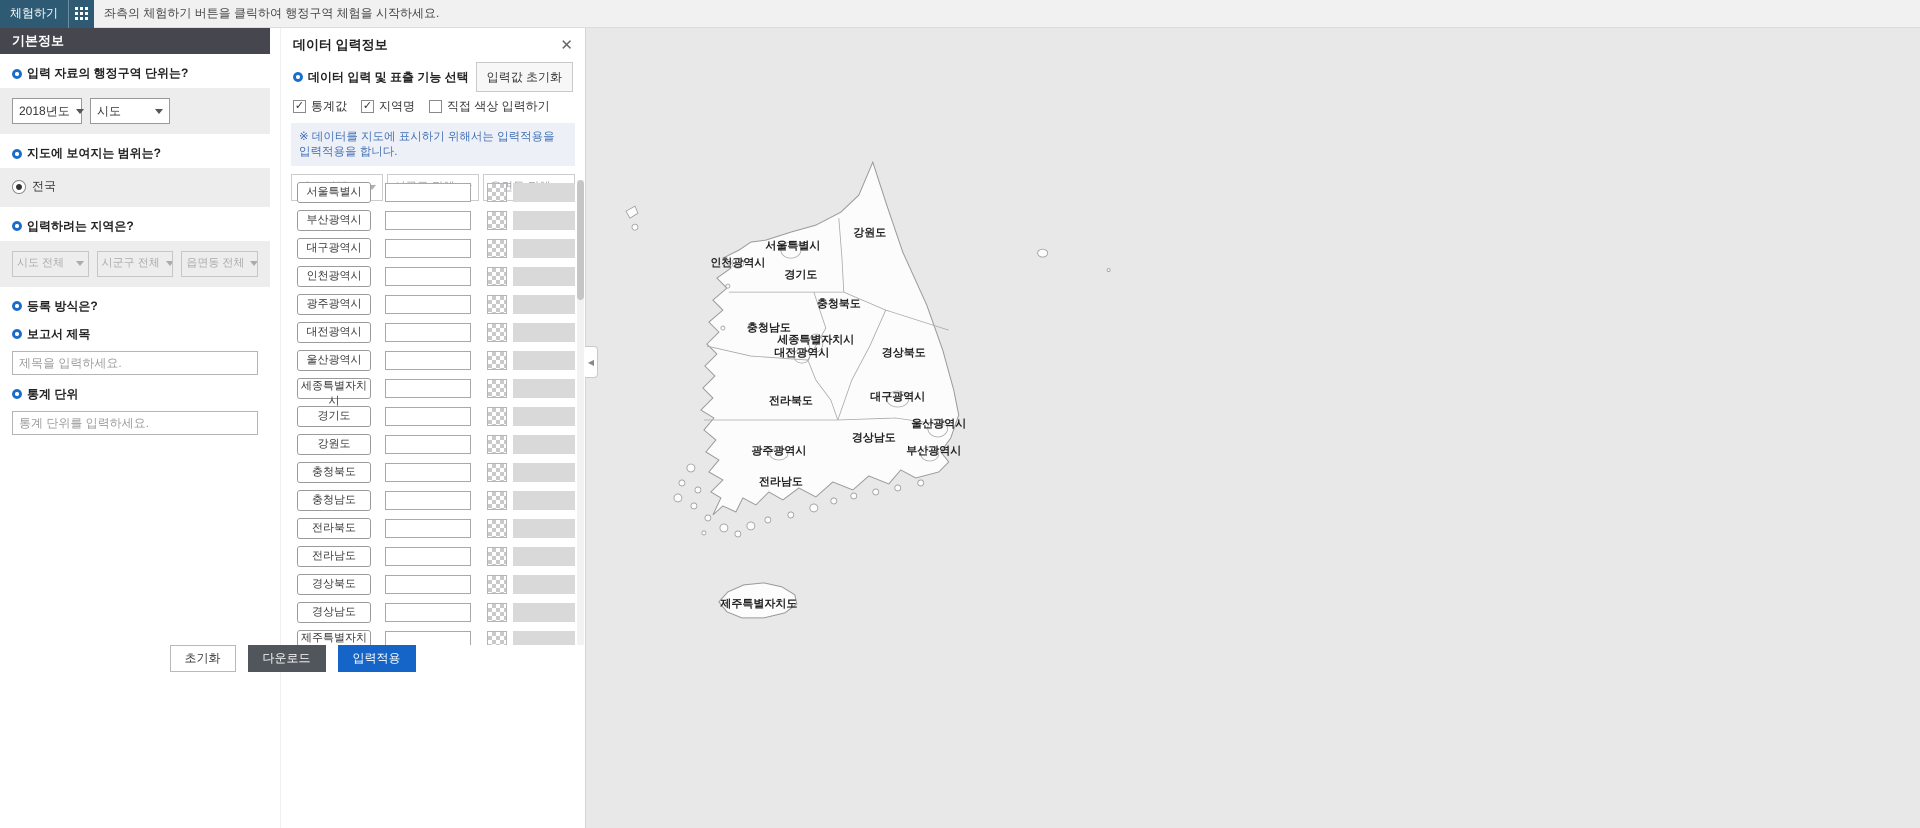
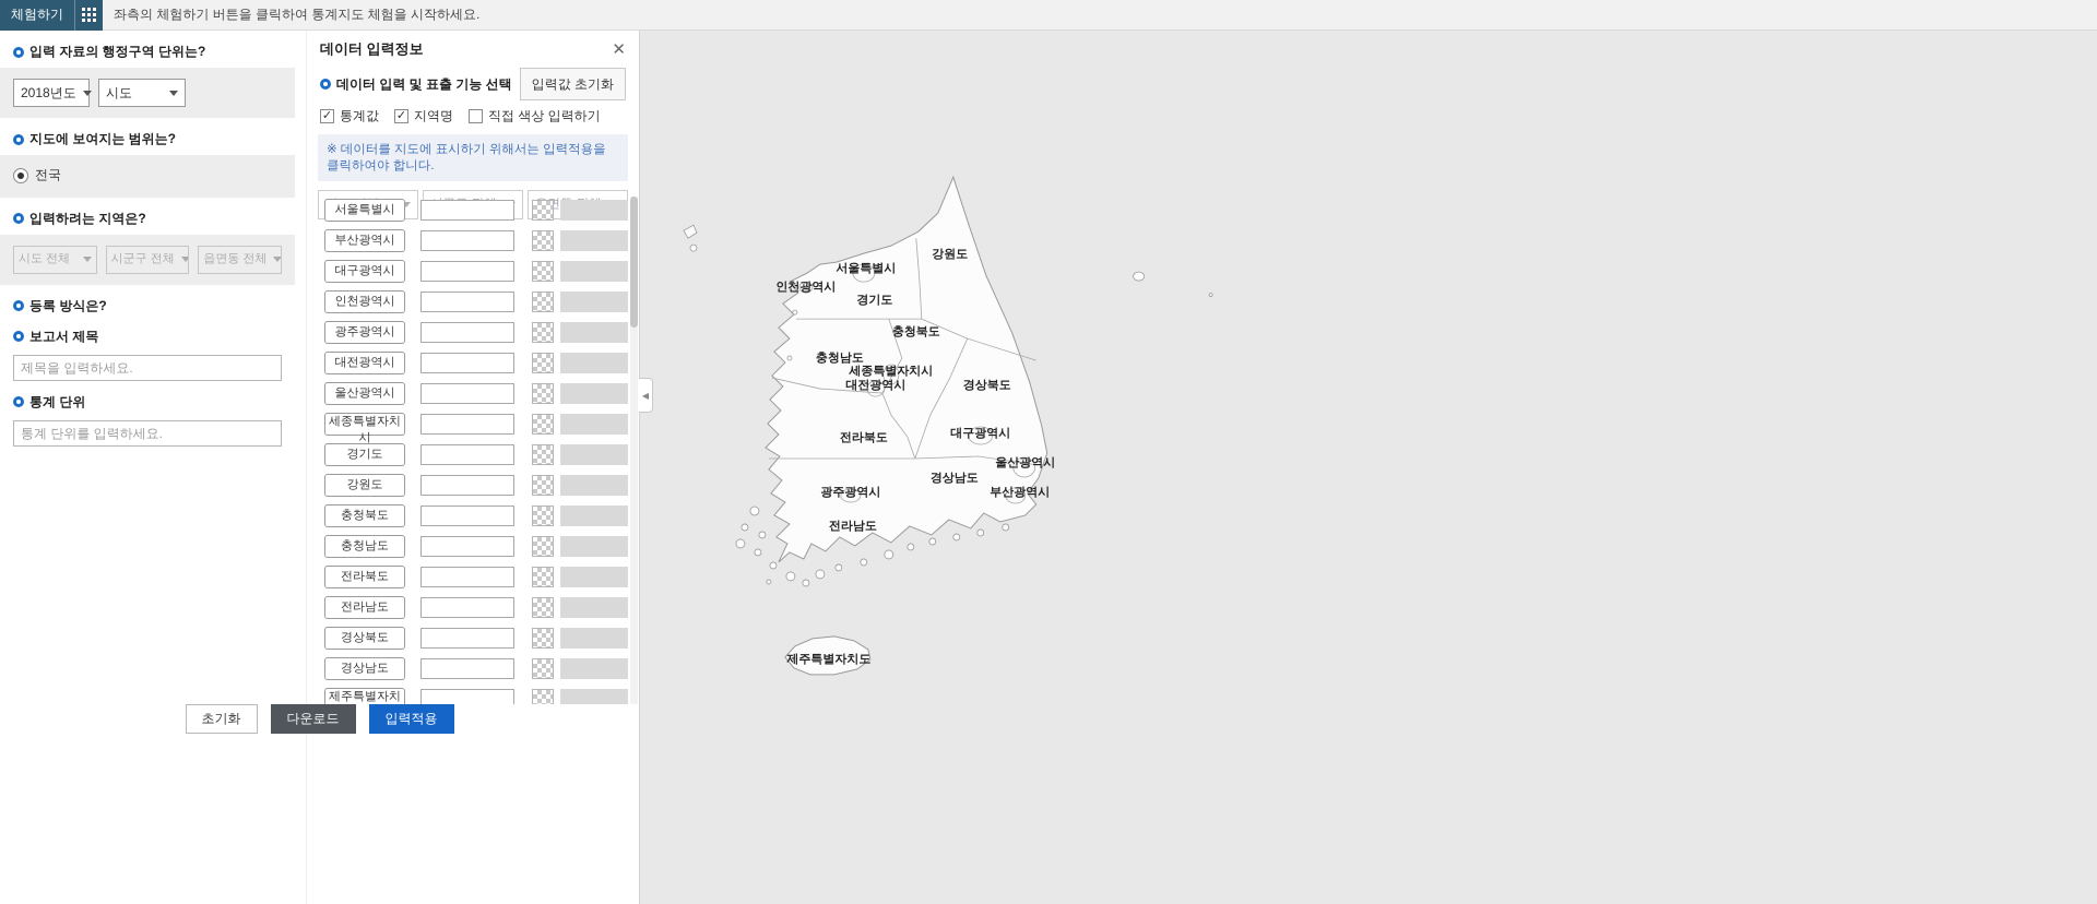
  체험하기
- 좌측의 체험하기 버튼을 클릭하여 행정구역 체험을 시작하세요.
+ 좌측의 체험하기 버튼을 클릭하여 통계지도 체험을 시작하세요.
- 기본정보
  입력 자료의 행정구역 단위는?
  2018년도
  시도
  지도에 보여지는 범위는?
  전국
  입력하려는 지역은?
  시도 전체
  시군구 전체
  읍면동 전체
  등록 방식은?
  보고서 제목
  제목을 입력하세요.
  통계 단위
  통계 단위를 입력하세요.
  데이터 입력정보
  ✕
  데이터 입력 및 표출 기능 선택
  입력값 초기화
  ✓
  통계값
  ✓
  지역명
  직접 색상 입력하기
- ※ 데이터를 지도에 표시하기 위해서는 입력적용을 입력적용을 합니다.
+ ※ 데이터를 지도에 표시하기 위해서는 입력적용을 클릭하여야 합니다.
  서울특별시
  부산광역시
  대구광역시
  인천광역시
  광주광역시
  대전광역시
  울산광역시
  세종특별자치시
  경기도
  강원도
  충청북도
  충청남도
  전라북도
  전라남도
  경상북도
  경상남도
  제주특별자치
  초기화
  다운로드
  입력적용
  강원도
  서울특별시
  인천광역시
  경기도
  충청북도
  충청남도
  세종특별자치시
  대전광역시
  경상북도
  대구광역시
  전라북도
  울산광역시
  경상남도
  부산광역시
  광주광역시
  전라남도
  제주특별자치도
  ◀
